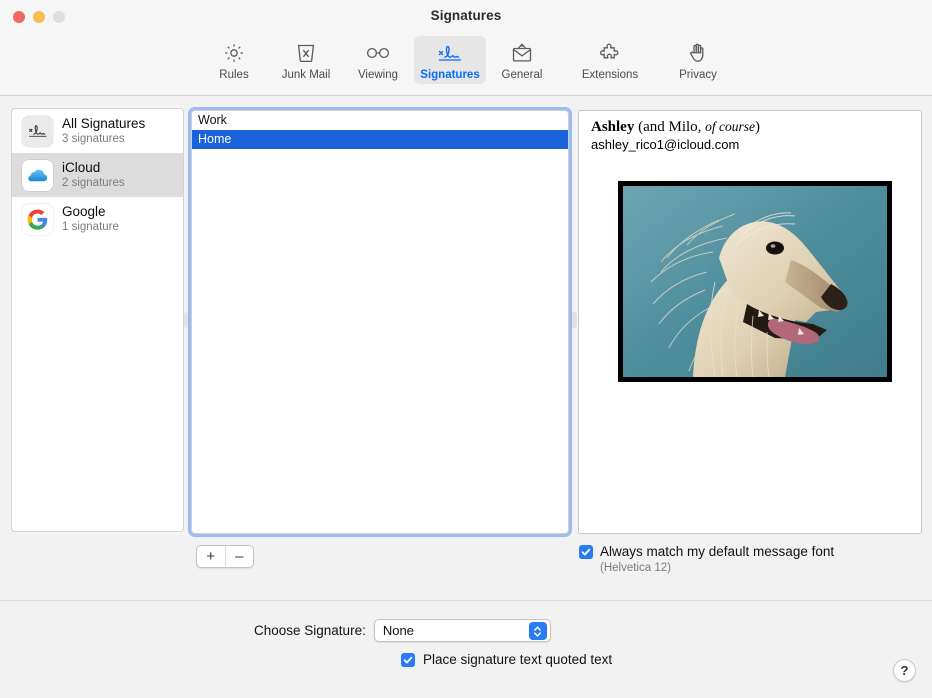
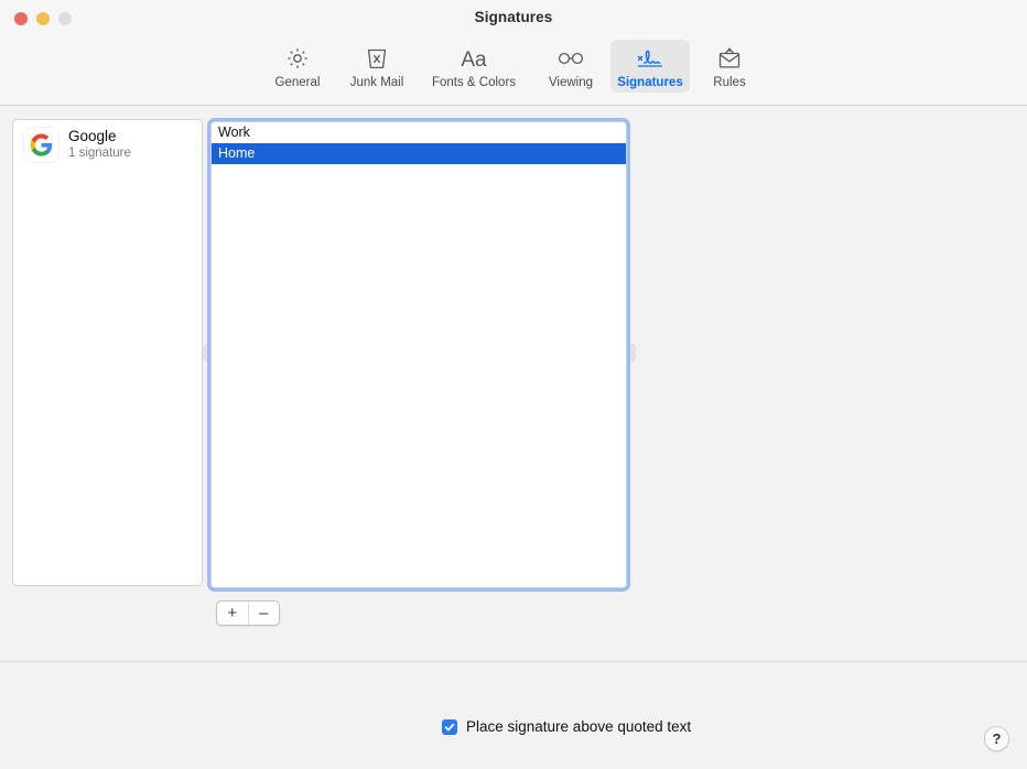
  Signatures
- Rules
+ General
  Junk Mail
+ Aa
+ Fonts & Colors
  Viewing
  Signatures
- General
+ Rules
- Extensions
- Privacy
- All Signatures
- 3 signatures
- iCloud
- 2 signatures
  Google
  1 signature
  Work
  Home
  +
  –
- Ashley (and Milo, of course)
- ashley_rico1@icloud.com
- Always match my default message font
- (Helvetica 12)
- Choose Signature:
- None
- Place signature text quoted text
+ Place signature above quoted text
  ?
